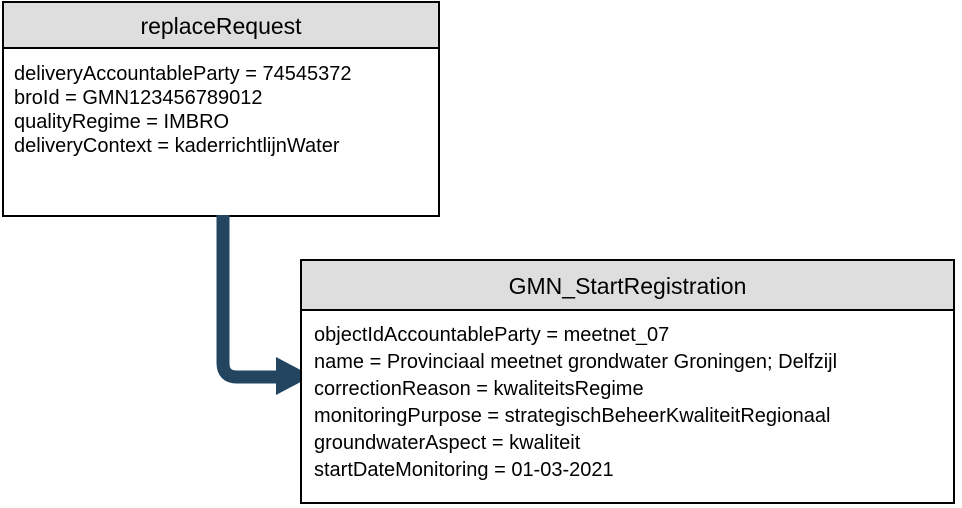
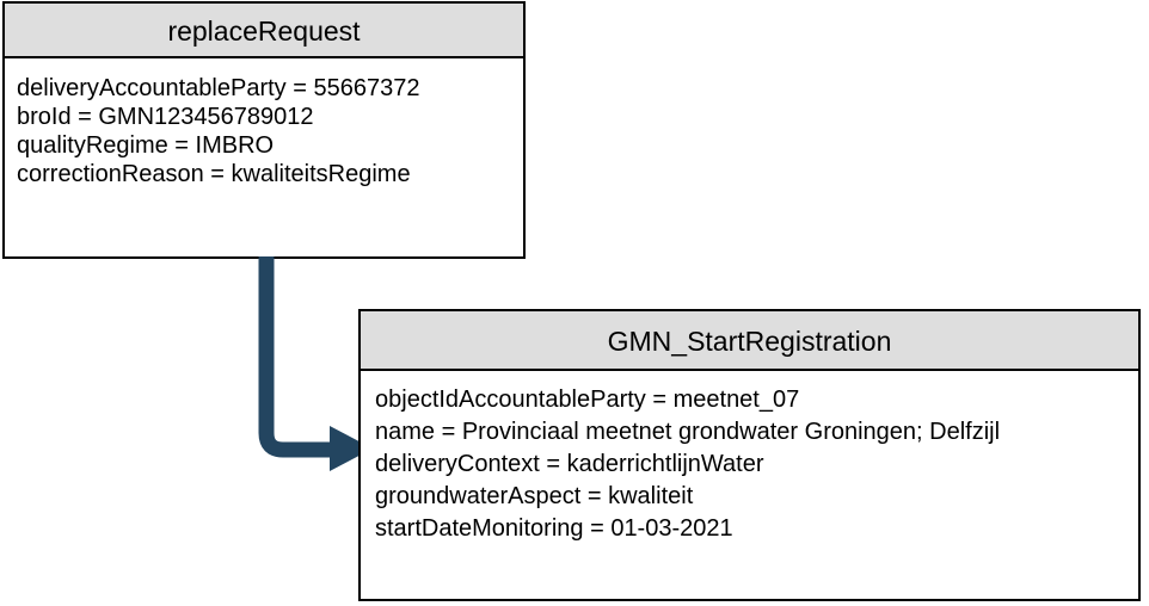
  replaceRequest
- deliveryAccountableParty = 74545372
+ deliveryAccountableParty = 55667372
  broId = GMN123456789012
  qualityRegime = IMBRO
- deliveryContext = kaderrichtlijnWater
+ correctionReason = kwaliteitsRegime
  GMN_StartRegistration
  objectIdAccountableParty = meetnet_07
  name = Provinciaal meetnet grondwater Groningen; Delfzijl
- correctionReason = kwaliteitsRegime
+ deliveryContext = kaderrichtlijnWater
- monitoringPurpose = strategischBeheerKwaliteitRegionaal
  groundwaterAspect = kwaliteit
  startDateMonitoring = 01-03-2021
